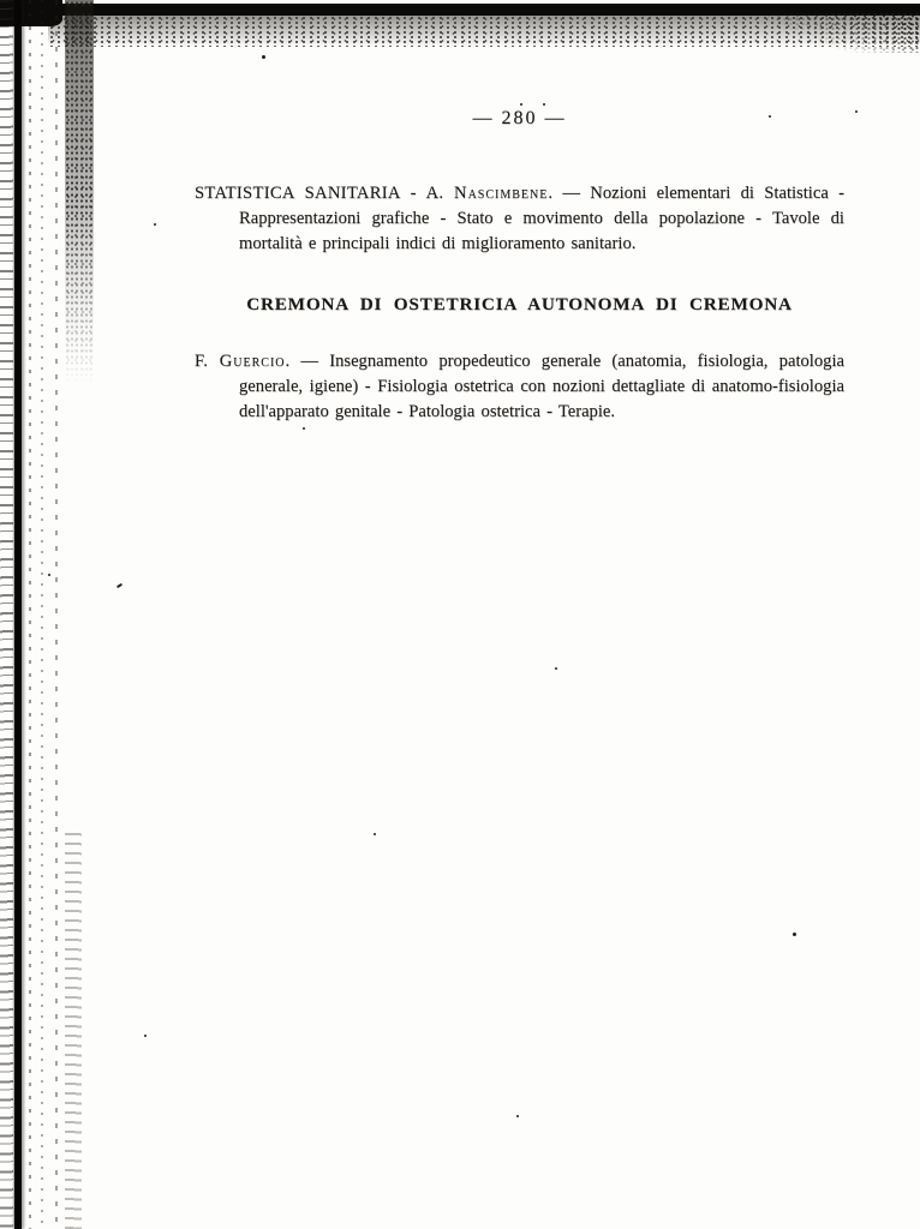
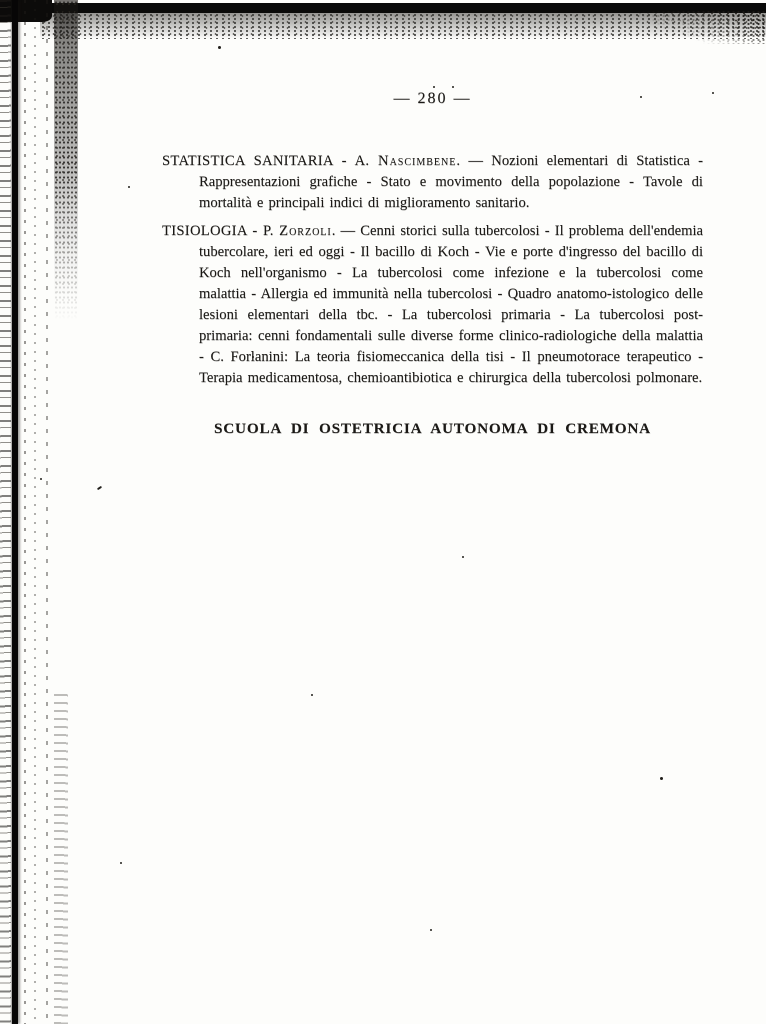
  — 280 —
  STATISTICA SANITARIA - A. Nascimbene. — Nozioni elementari di Statistica - Rappresentazioni grafiche - Stato e movimento della popolazione - Tavole di mortalità e principali indici di miglioramento sanitario.
+ TISIOLOGIA - P. Zorzoli. — Cenni storici sulla tubercolosi - Il problema dell'endemia tubercolare, ieri ed oggi - Il bacillo di Koch - Vie e porte d'ingresso del bacillo di Koch nell'organismo - La tubercolosi come infezione e la tubercolosi come malattia - Allergia ed immunità nella tubercolosi - Quadro anatomo-istologico delle lesioni elementari della tbc. - La tubercolosi primaria - La tubercolosi post-primaria: cenni fondamentali sulle diverse forme clinico-radiologiche della malattia - C. Forlanini: La teoria fisiomeccanica della tisi - Il pneumotorace terapeutico - Terapia medicamentosa, chemioantibiotica e chirurgica della tubercolosi polmonare.
- CREMONA DI OSTETRICIA AUTONOMA DI CREMONA
+ SCUOLA DI OSTETRICIA AUTONOMA DI CREMONA
- F. Guercio. — Insegnamento propedeutico generale (anatomia, fisiologia, patologia generale, igiene) - Fisiologia ostetrica con nozioni dettagliate di anatomo-fisiologia dell'apparato genitale - Patologia ostetrica - Terapie.
